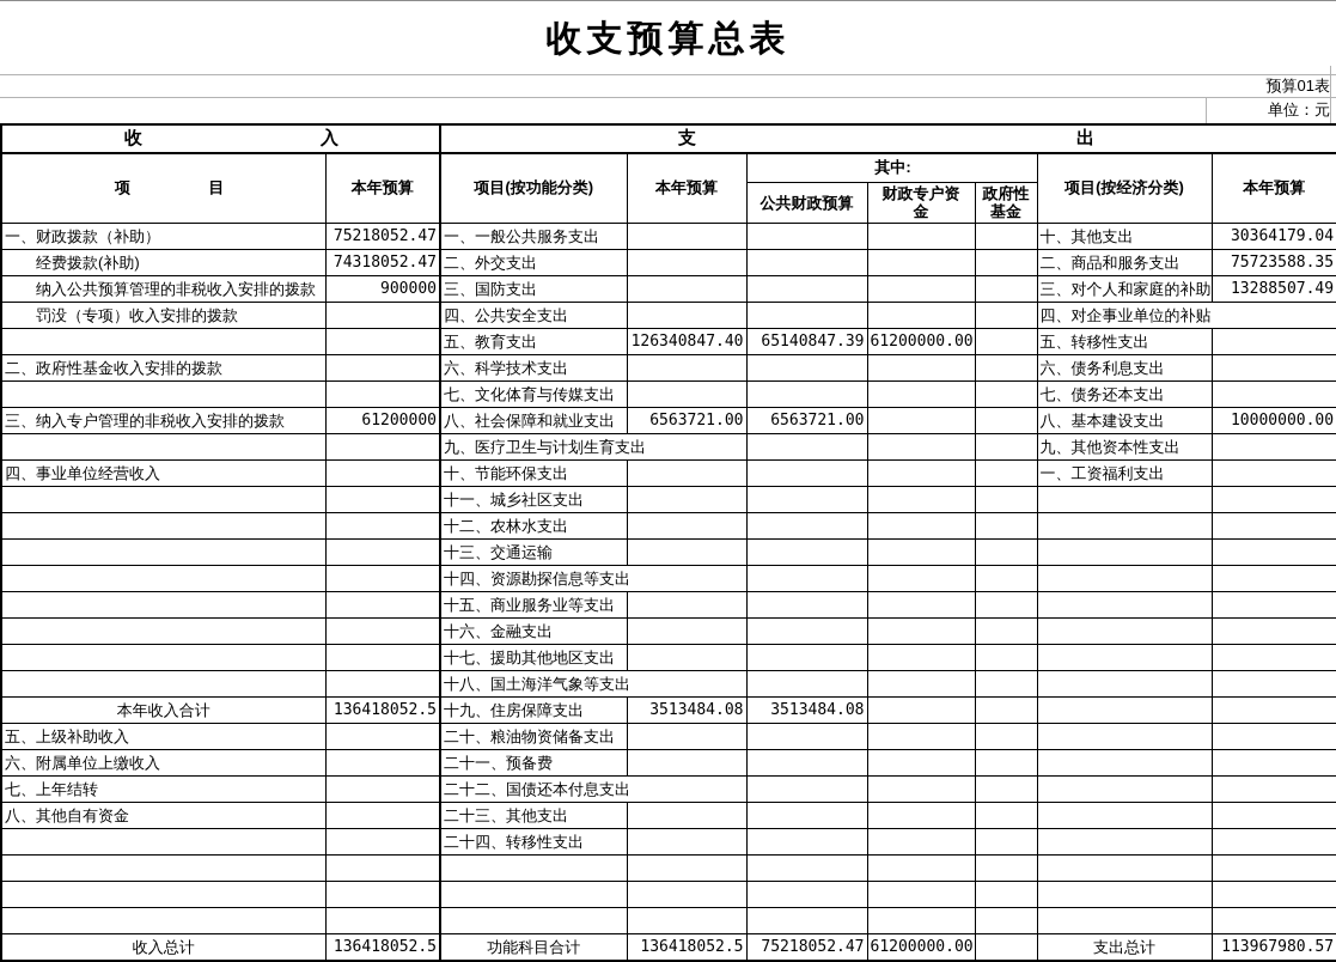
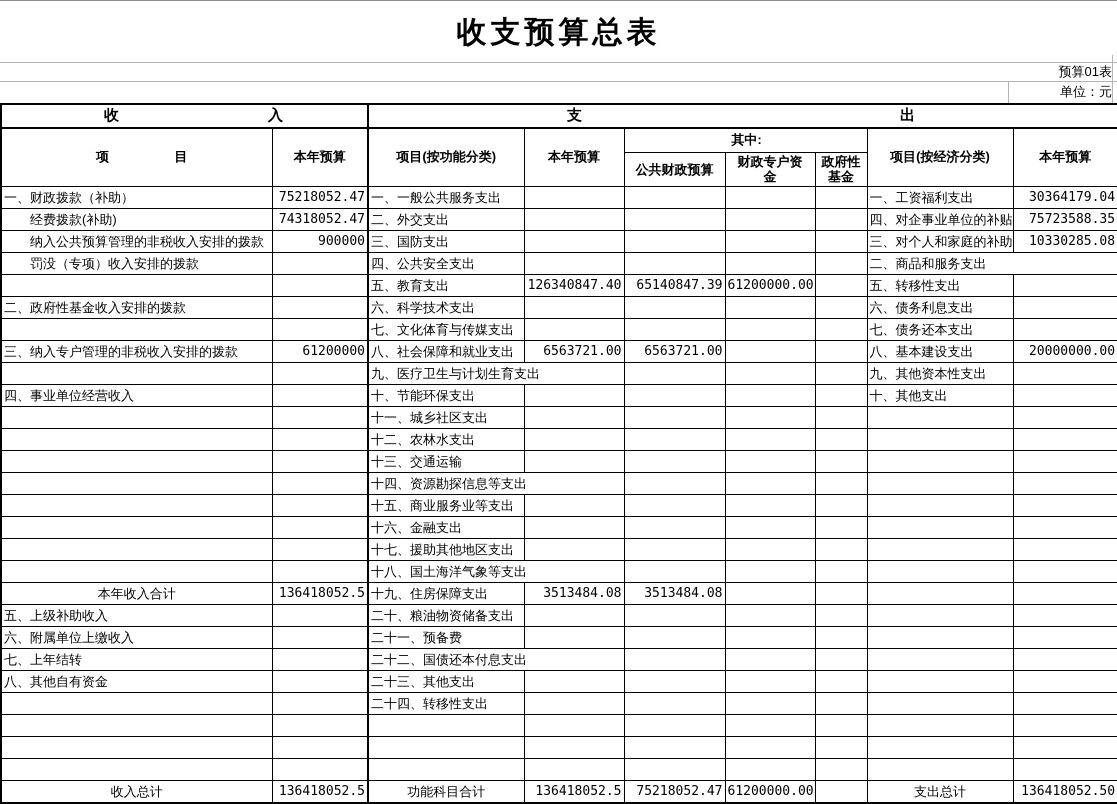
  收支预算总表
  预算01表
  单位：元
  收 入	支 出
  项 目	本年预算	项目(按功能分类)	本年预算	其中:	项目(按经济分类)	本年预算
  公共财政预算	财政专户资金	政府性基金
- 一、财政拨款（补助）	75218052.47	一、一般公共服务支出					十、其他支出	30364179.04
+ 一、财政拨款（补助）	75218052.47	一、一般公共服务支出					一、工资福利支出	30364179.04
- 经费拨款(补助)	74318052.47	二、外交支出					二、商品和服务支出	75723588.35
+ 经费拨款(补助)	74318052.47	二、外交支出					四、对企事业单位的补贴	75723588.35
- 纳入公共预算管理的非税收入安排的拨款	900000	三、国防支出					三、对个人和家庭的补助	13288507.49
+ 纳入公共预算管理的非税收入安排的拨款	900000	三、国防支出					三、对个人和家庭的补助	10330285.08
- 罚没（专项）收入安排的拨款		四、公共安全支出					四、对企事业单位的补贴
+ 罚没（专项）收入安排的拨款		四、公共安全支出					二、商品和服务支出
  		五、教育支出	126340847.40	65140847.39	61200000.00		五、转移性支出
  二、政府性基金收入安排的拨款		六、科学技术支出					六、债务利息支出
  		七、文化体育与传媒支出					七、债务还本支出
- 三、纳入专户管理的非税收入安排的拨款	61200000	八、社会保障和就业支出	6563721.00	6563721.00			八、基本建设支出	10000000.00
+ 三、纳入专户管理的非税收入安排的拨款	61200000	八、社会保障和就业支出	6563721.00	6563721.00			八、基本建设支出	20000000.00
  		九、医疗卫生与计划生育支出				九、其他资本性支出
- 四、事业单位经营收入		十、节能环保支出					一、工资福利支出
+ 四、事业单位经营收入		十、节能环保支出					十、其他支出
  		十一、城乡社区支出
  		十二、农林水支出
  		十三、交通运输
  		十四、资源勘探信息等支出
  		十五、商业服务业等支出
  		十六、金融支出
  		十七、援助其他地区支出
  		十八、国土海洋气象等支出
  本年收入合计	136418052.5	十九、住房保障支出	3513484.08	3513484.08
  五、上级补助收入		二十、粮油物资储备支出
  六、附属单位上缴收入		二十一、预备费
  七、上年结转		二十二、国债还本付息支出
  八、其他自有资金		二十三、其他支出
  		二十四、转移性支出
- 收入总计	136418052.5	功能科目合计	136418052.5	75218052.47	61200000.00		支出总计	113967980.57
+ 收入总计	136418052.5	功能科目合计	136418052.5	75218052.47	61200000.00		支出总计	136418052.50
